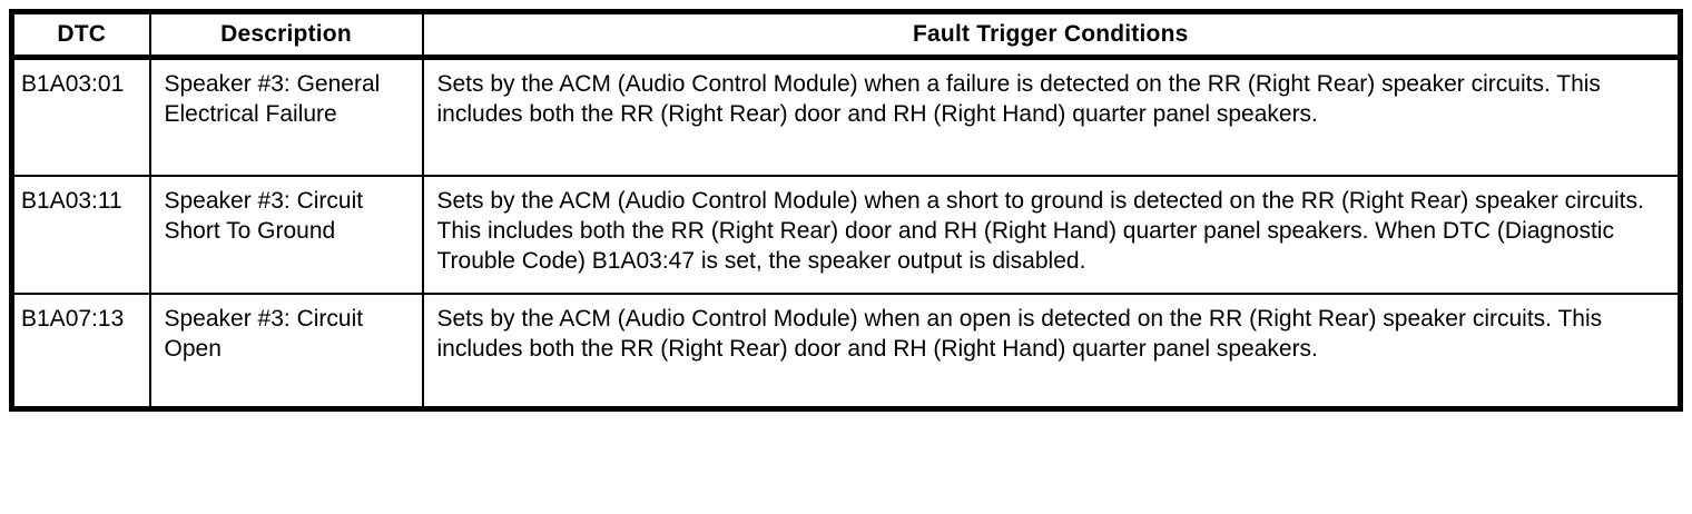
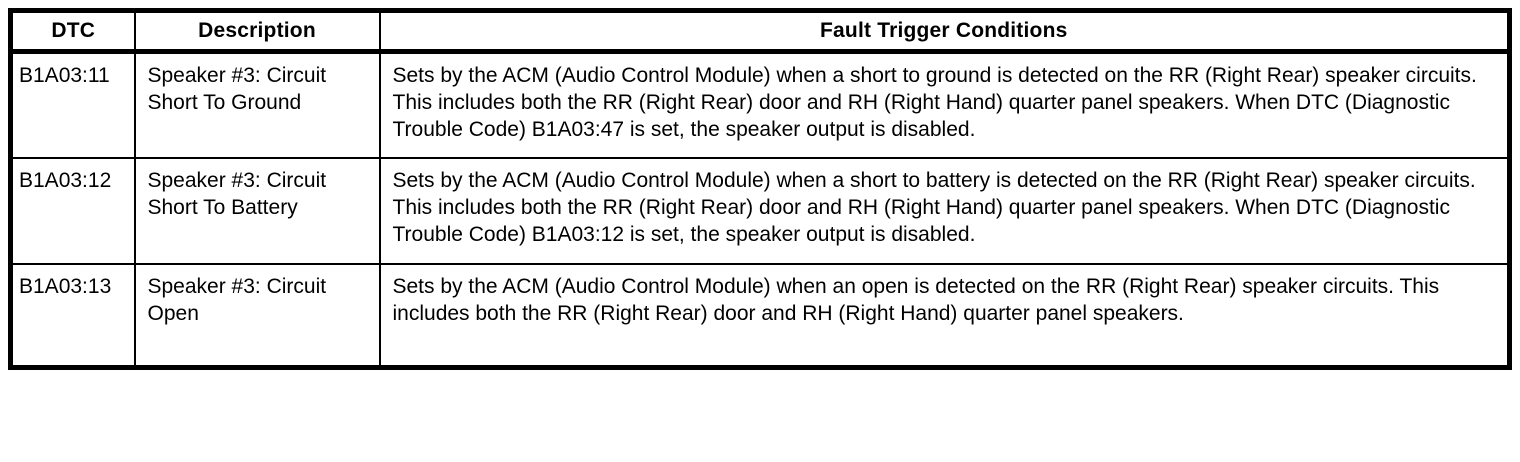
  DTC	Description	Fault Trigger Conditions
- B1A03:01	Speaker #3: General Electrical Failure	Sets by the ACM (Audio Control Module) when a failure is detected on the RR (Right Rear) speaker circuits. This includes both the RR (Right Rear) door and RH (Right Hand) quarter panel speakers.
  B1A03:11	Speaker #3: Circuit Short To Ground	Sets by the ACM (Audio Control Module) when a short to ground is detected on the RR (Right Rear) speaker circuits. This includes both the RR (Right Rear) door and RH (Right Hand) quarter panel speakers. When DTC (Diagnostic Trouble Code) B1A03:47 is set, the speaker output is disabled.
+ B1A03:12	Speaker #3: Circuit Short To Battery	Sets by the ACM (Audio Control Module) when a short to battery is detected on the RR (Right Rear) speaker circuits. This includes both the RR (Right Rear) door and RH (Right Hand) quarter panel speakers. When DTC (Diagnostic Trouble Code) B1A03:12 is set, the speaker output is disabled.
- B1A07:13	Speaker #3: Circuit Open	Sets by the ACM (Audio Control Module) when an open is detected on the RR (Right Rear) speaker circuits. This includes both the RR (Right Rear) door and RH (Right Hand) quarter panel speakers.
+ B1A03:13	Speaker #3: Circuit Open	Sets by the ACM (Audio Control Module) when an open is detected on the RR (Right Rear) speaker circuits. This includes both the RR (Right Rear) door and RH (Right Hand) quarter panel speakers.
